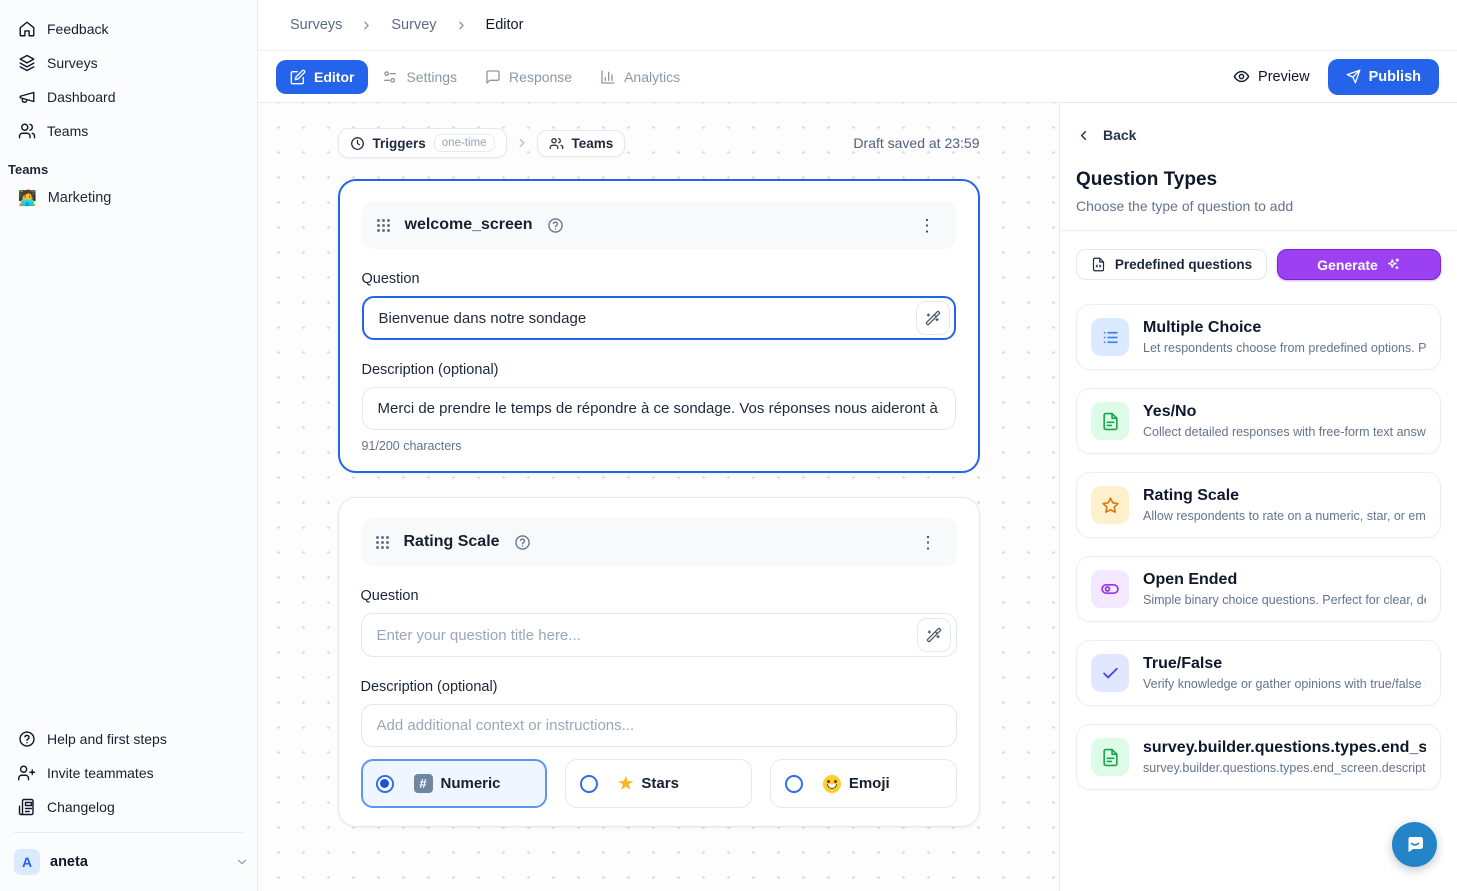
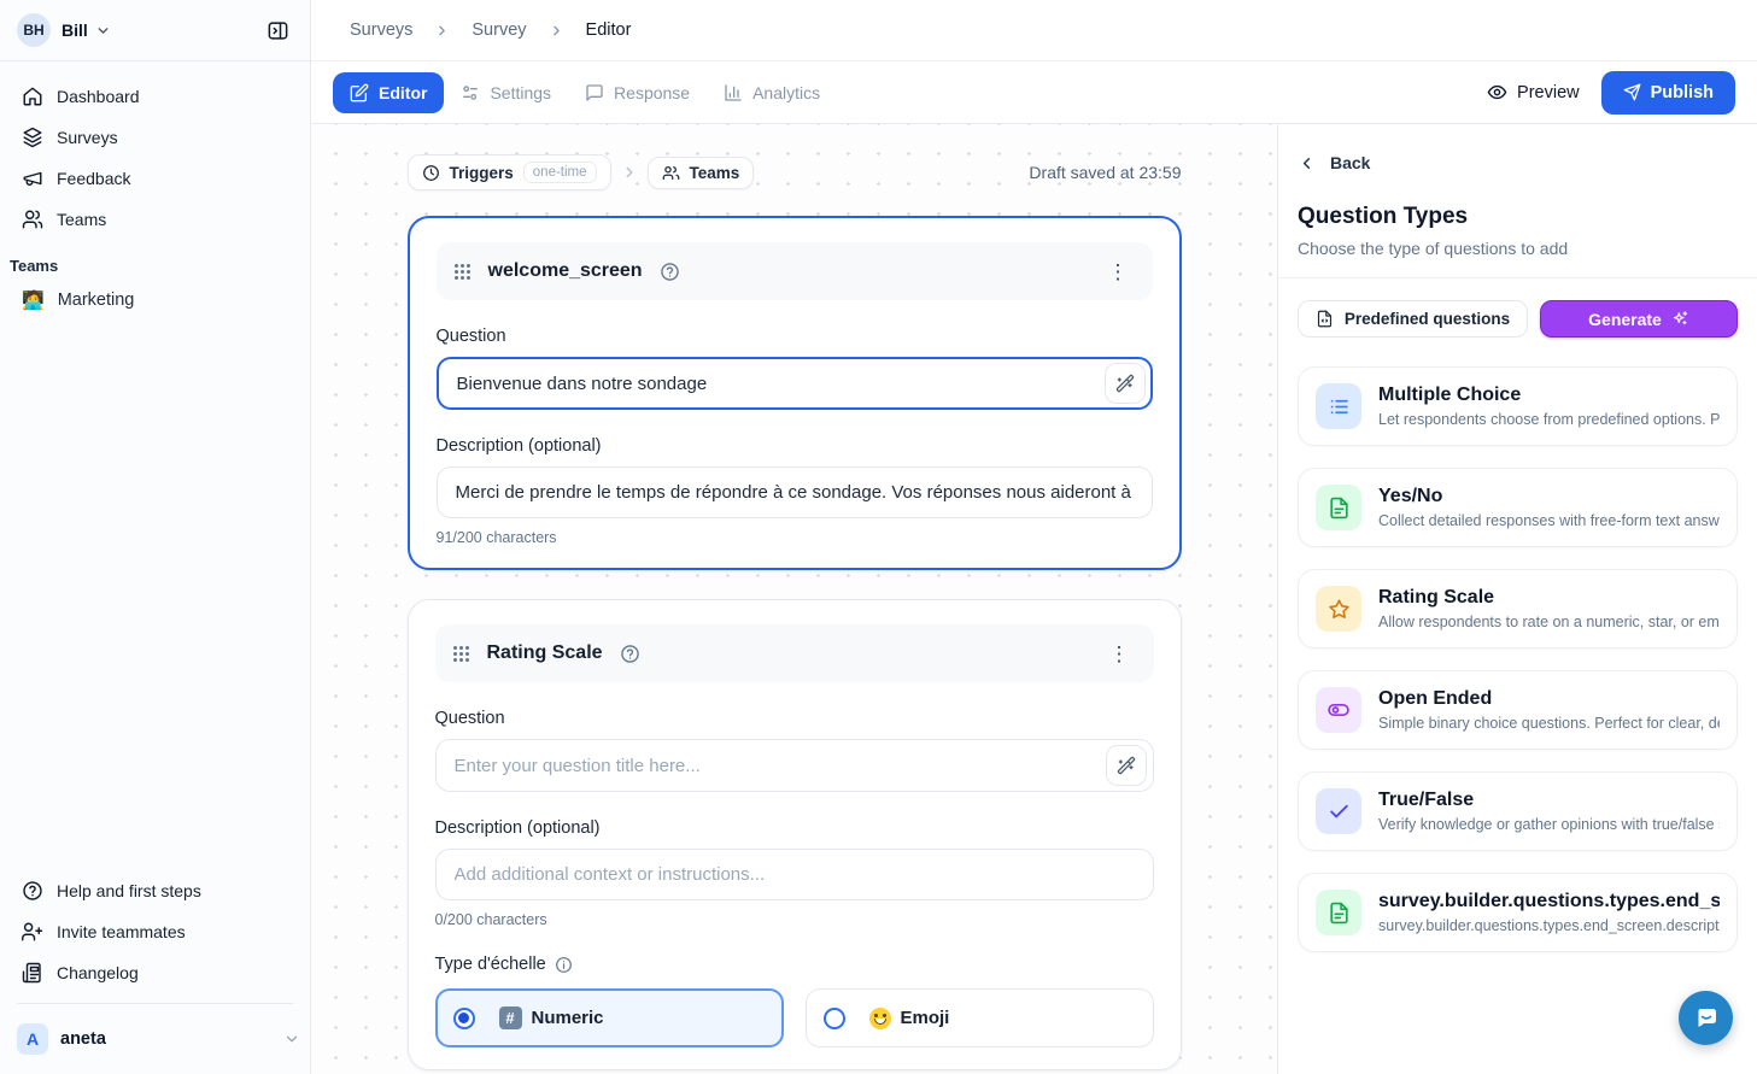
+ BH
+ Bill
- Feedback
+ Dashboard
  Surveys
- Dashboard
+ Feedback
  Teams
  Teams
  🧑‍💻
  Marketing
  Help and first steps
  Invite teammates
  Changelog
  A
  aneta
  Surveys
  Survey
  Editor
  Editor
  Settings
  Response
  Analytics
  Preview
  Publish
  Triggers
  one-time
  Teams
  Draft saved at 23:59
  welcome_screen
  ⋮
  Question
  Bienvenue dans notre sondage
  Description (optional)
  Merci de prendre le temps de répondre à ce sondage. Vos réponses nous aideront à
  91/200 characters
  Rating Scale
  ⋮
  Question
  Enter your question title here...
  Description (optional)
  Add additional context or instructions...
+ 0/200 characters
+ Type d'échelle
  #
  Numeric
- ★
- Stars
  Emoji
  Back
  Question Types
- Choose the type of question to add
+ Choose the type of questions to add
  Predefined questions
  Generate
  Multiple Choice
  Let respondents choose from predefined options. P
  Yes/No
  Collect detailed responses with free-form text answ
  Rating Scale
  Allow respondents to rate on a numeric, star, or em
  Open Ended
  Simple binary choice questions. Perfect for clear, d
  True/False
  Verify knowledge or gather opinions with true/false
  survey.builder.questions.types.end_s
  survey.builder.questions.types.end_screen.descript
